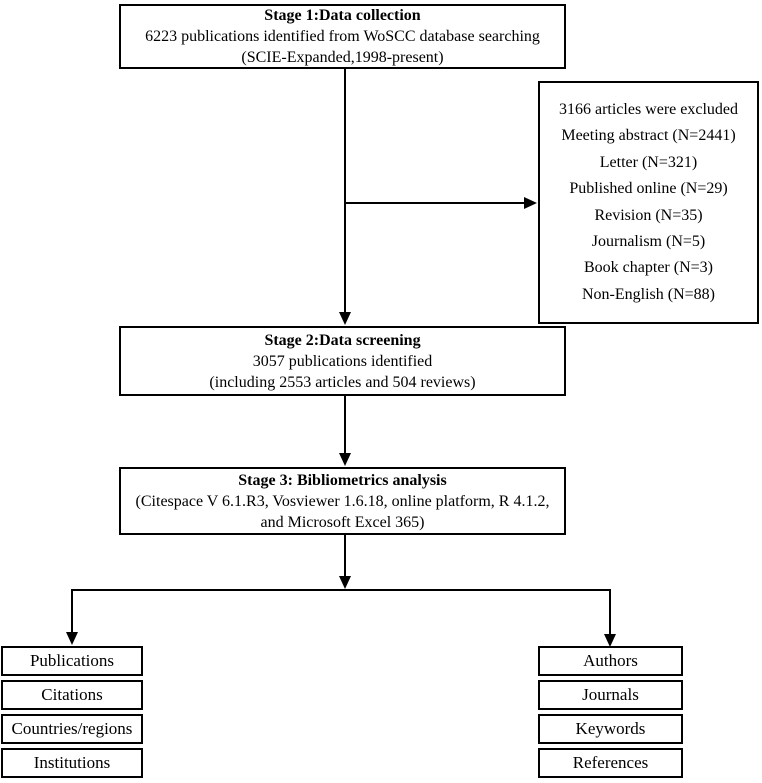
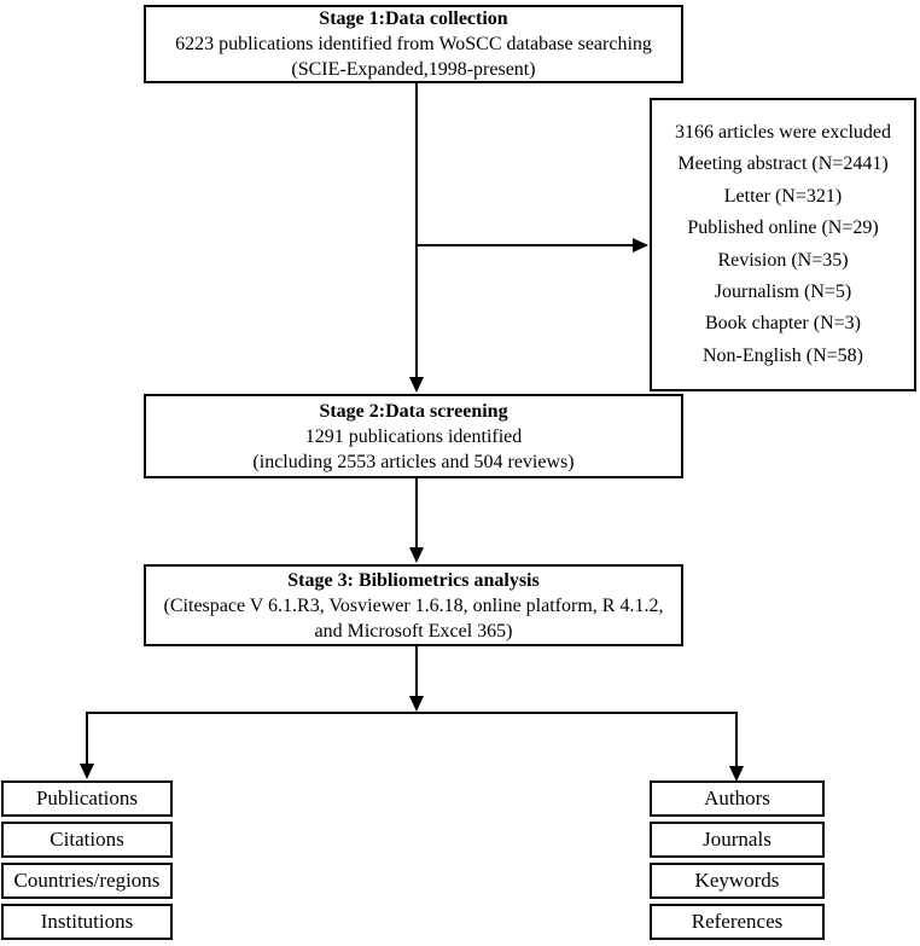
  Stage 1:Data collection
  6223 publications identified from WoSCC database searching
  (SCIE-Expanded,1998-present)
  3166 articles were excluded
  Meeting abstract (N=2441)
  Letter (N=321)
  Published online (N=29)
  Revision (N=35)
  Journalism (N=5)
  Book chapter (N=3)
- Non-English (N=88)
+ Non-English (N=58)
  Stage 2:Data screening
- 3057 publications identified
+ 1291 publications identified
  (including 2553 articles and 504 reviews)
  Stage 3: Bibliometrics analysis
  (Citespace V 6.1.R3, Vosviewer 1.6.18, online platform, R 4.1.2,
  and Microsoft Excel 365)
  Publications
  Citations
  Countries/regions
  Institutions
  Authors
  Journals
  Keywords
  References
